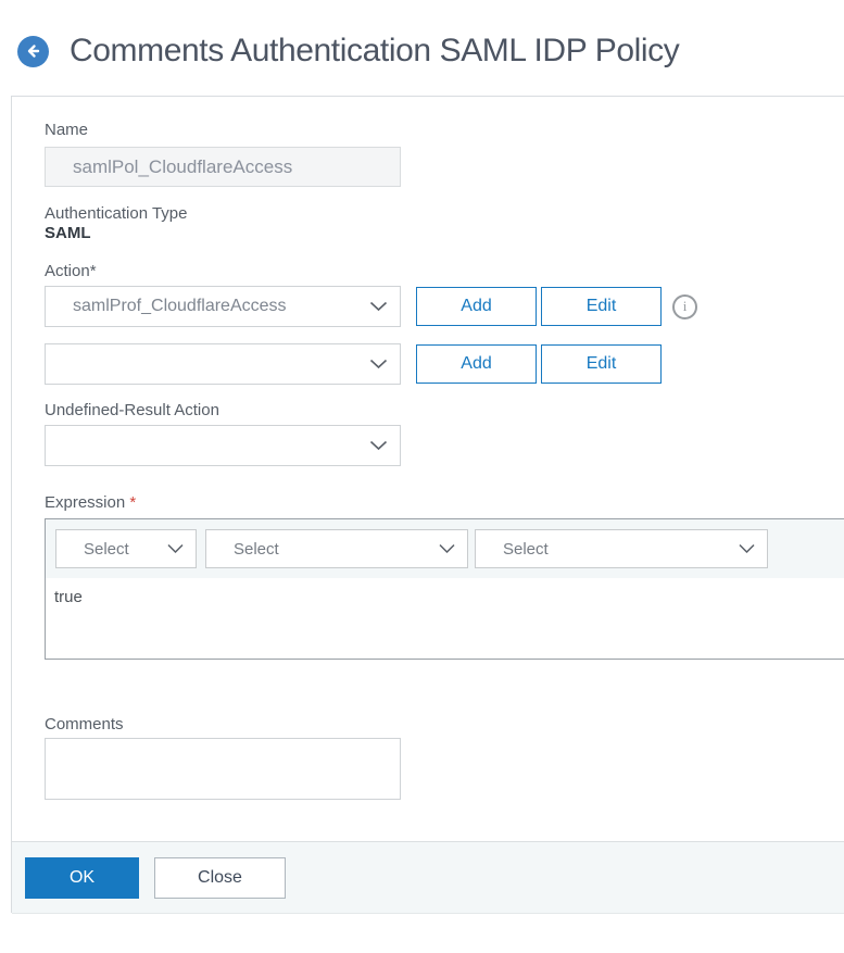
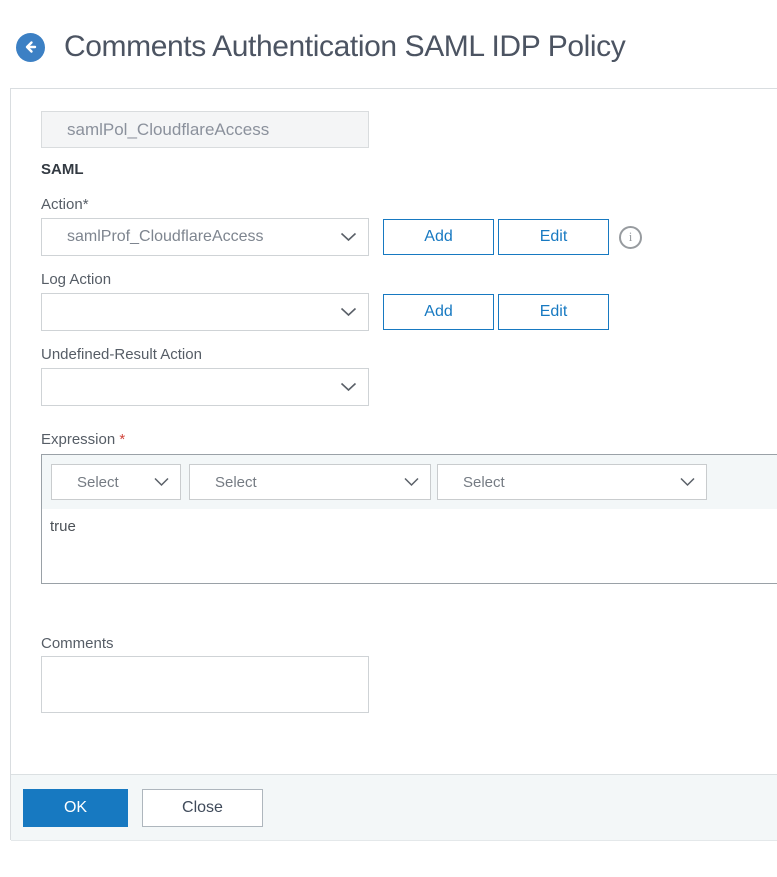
  Comments Authentication SAML IDP Policy
- Name
  samlPol_CloudflareAccess
- Authentication Type
  SAML
  Action*
  samlProf_CloudflareAccess
  Add
  Edit
  i
+ Log Action
  Add
  Edit
  Undefined-Result Action
  Expression *
  Select
  Select
  Select
  true
  Comments
  OK
  Close
